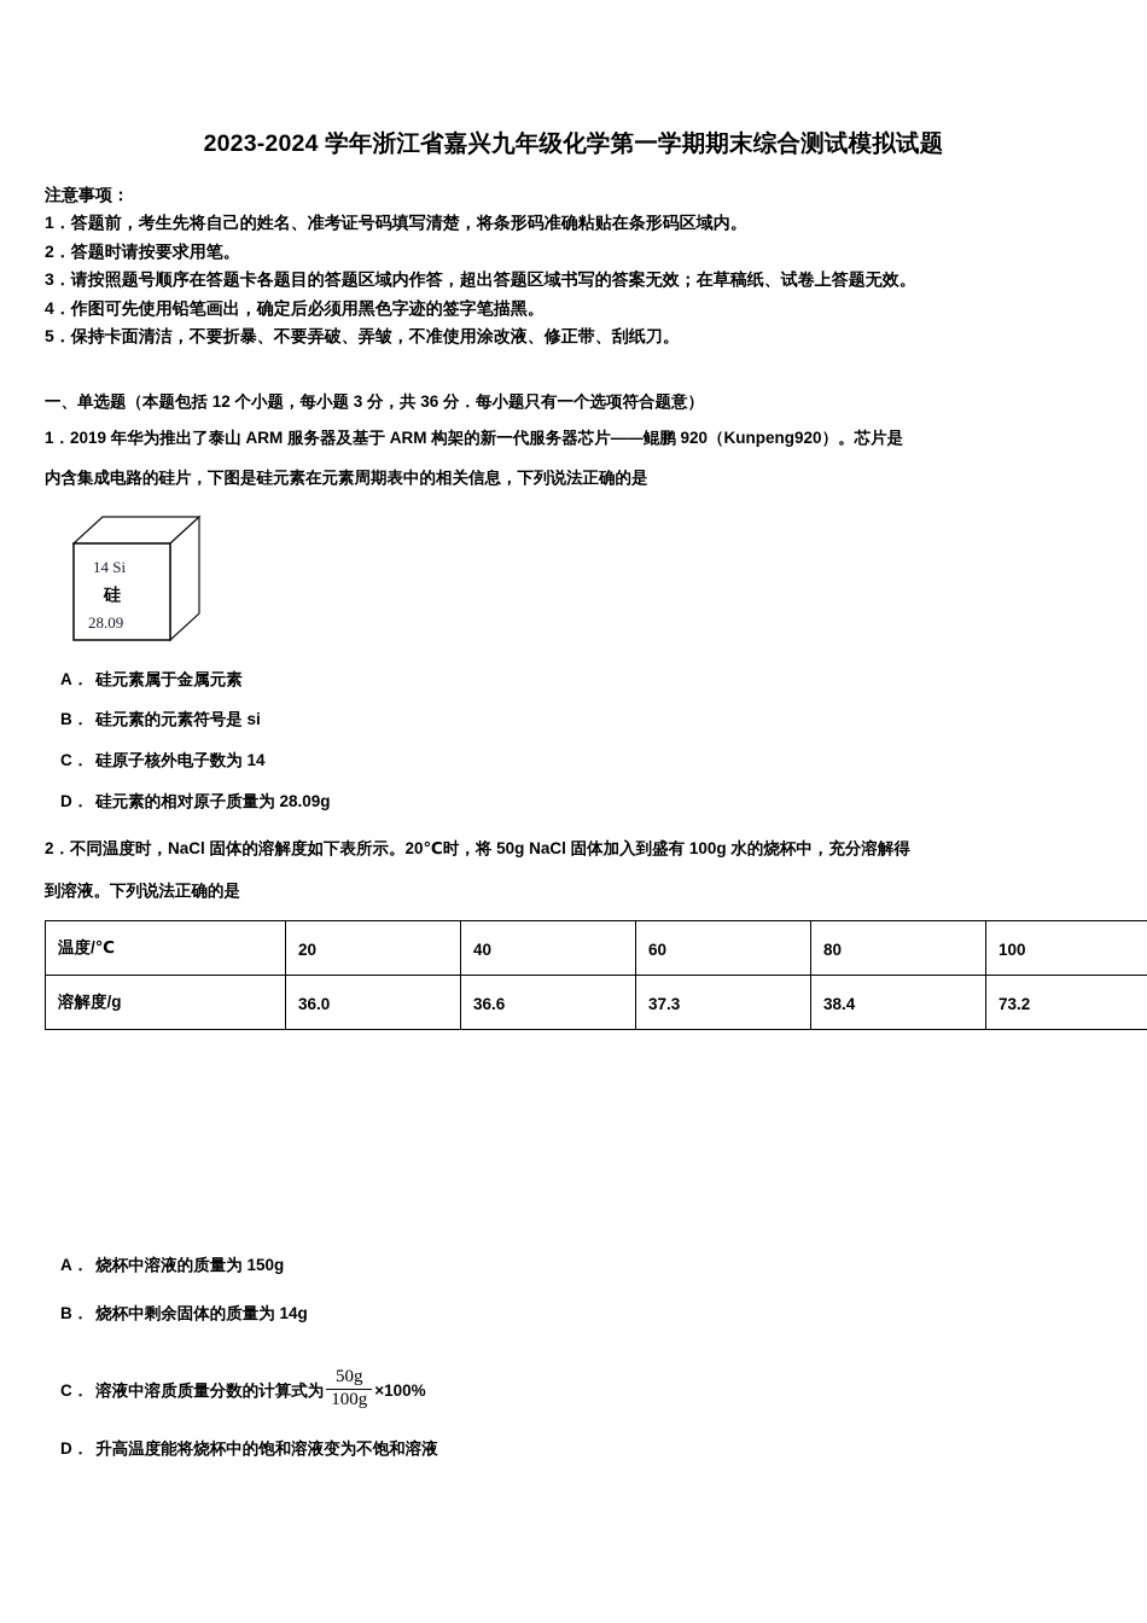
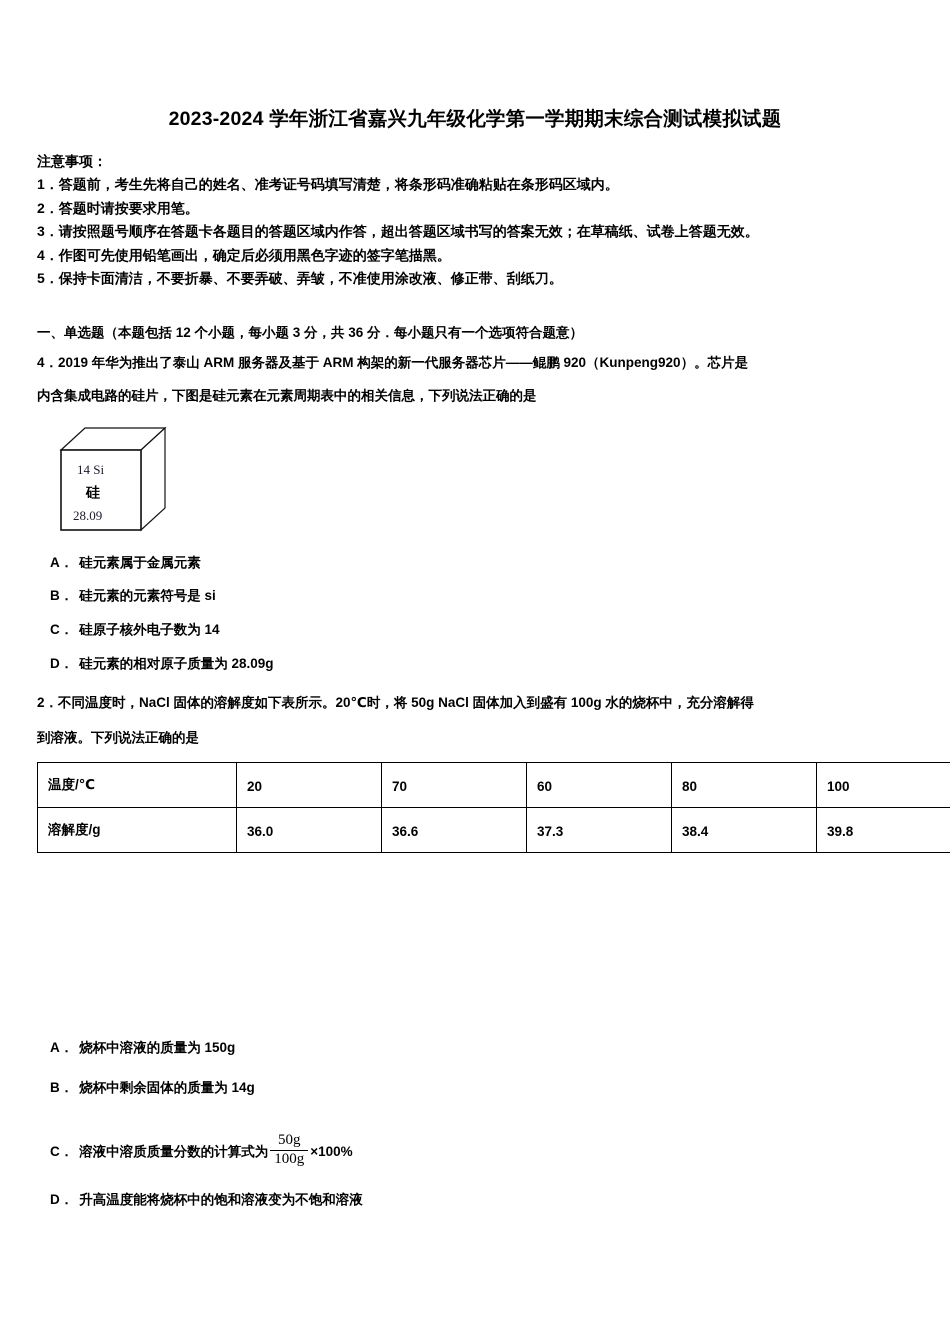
  2023-2024 学年浙江省嘉兴九年级化学第一学期期末综合测试模拟试题
  注意事项：
  1．答题前，考生先将自己的姓名、准考证号码填写清楚，将条形码准确粘贴在条形码区域内。
  2．答题时请按要求用笔。
  3．请按照题号顺序在答题卡各题目的答题区域内作答，超出答题区域书写的答案无效；在草稿纸、试卷上答题无效。
  4．作图可先使用铅笔画出，确定后必须用黑色字迹的签字笔描黑。
  5．保持卡面清洁，不要折暴、不要弄破、弄皱，不准使用涂改液、修正带、刮纸刀。
  一、单选题（本题包括 12 个小题，每小题 3 分，共 36 分．每小题只有一个选项符合题意）
- 1．2019 年华为推出了泰山 ARM 服务器及基于 ARM 构架的新一代服务器芯片——鲲鹏 920（Kunpeng920）。芯片是
+ 4．2019 年华为推出了泰山 ARM 服务器及基于 ARM 构架的新一代服务器芯片——鲲鹏 920（Kunpeng920）。芯片是
  内含集成电路的硅片，下图是硅元素在元素周期表中的相关信息，下列说法正确的是
  14 Si
  硅
  28.09
  A． 硅元素属于金属元素
  B． 硅元素的元素符号是 si
  C． 硅原子核外电子数为 14
  D． 硅元素的相对原子质量为 28.09g
  2．不同温度时，NaCl 固体的溶解度如下表所示。20℃时，将 50g NaCl 固体加入到盛有 100g 水的烧杯中，充分溶解得
  到溶液。下列说法正确的是
- 温度/℃	20	40	60	80	100
+ 温度/℃	20	70	60	80	100
- 溶解度/g	36.0	36.6	37.3	38.4	73.2
+ 溶解度/g	36.0	36.6	37.3	38.4	39.8
  A． 烧杯中溶液的质量为 150g
  B． 烧杯中剩余固体的质量为 14g
  C． 溶液中溶质质量分数的计算式为
  50g
  100g
  ×100%
  D． 升高温度能将烧杯中的饱和溶液变为不饱和溶液
